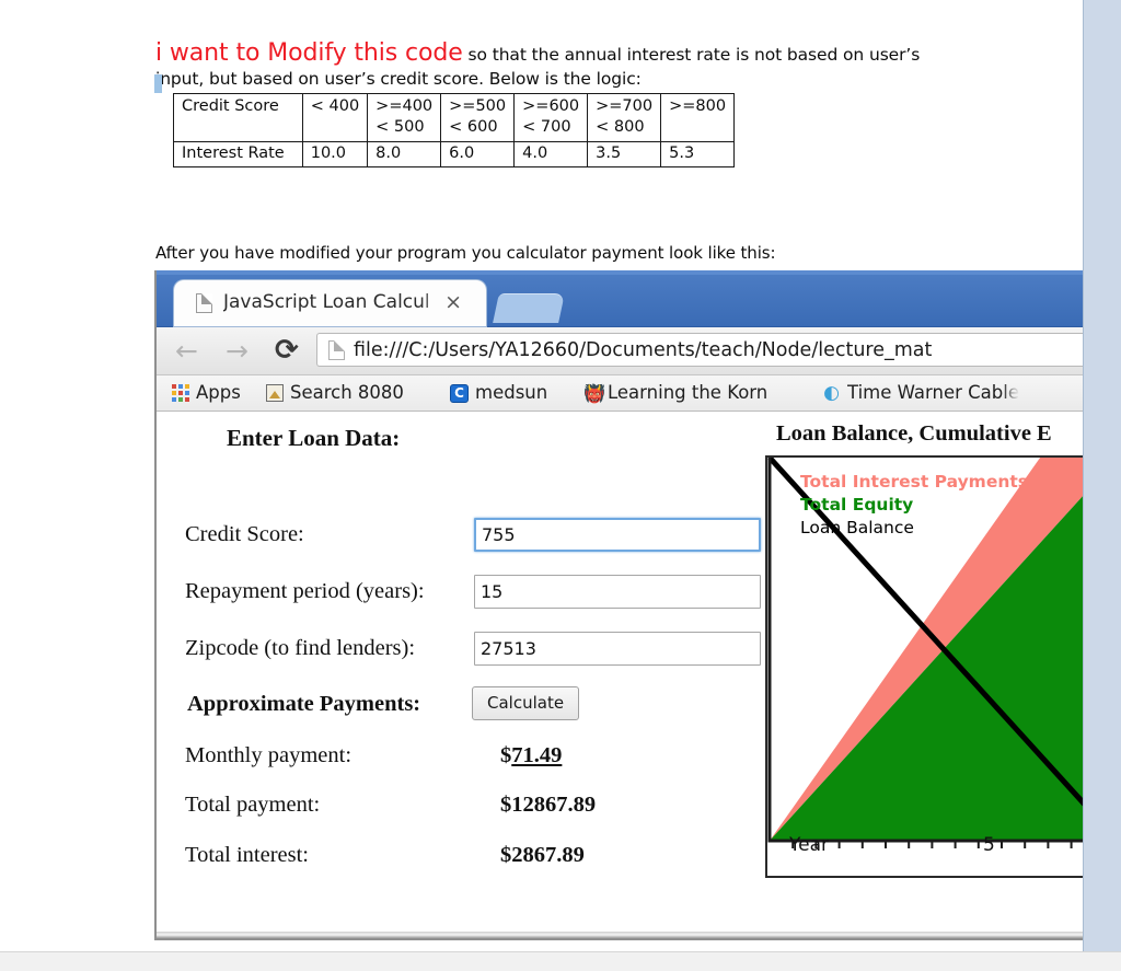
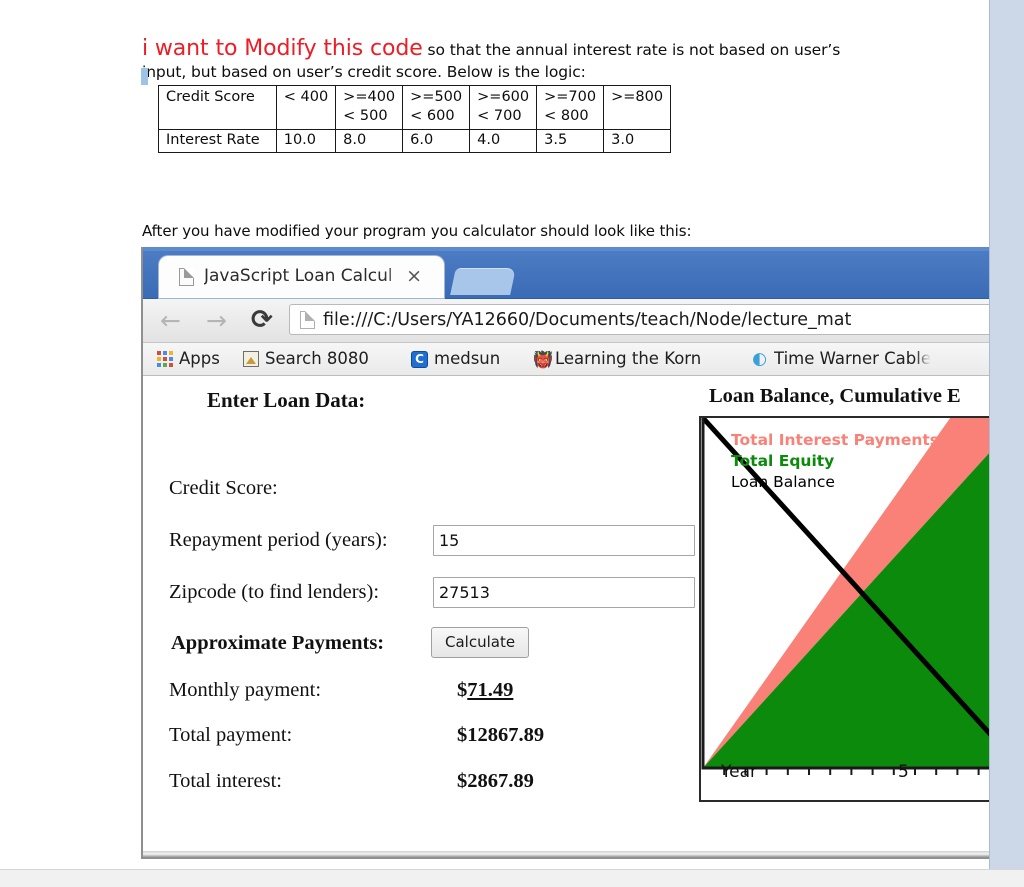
  i want to Modify this code so that the annual interest rate is not based on user’s nput, but based on user’s credit score. Below is the logic:
  Credit Score	< 400	>=400 < 500	>=500 < 600	>=600 < 700	>=700 < 800	>=800
- Interest Rate	10.0	8.0	6.0	4.0	3.5	5.3
+ Interest Rate	10.0	8.0	6.0	4.0	3.5	3.0
- After you have modified your program you calculator payment look like this:
+ After you have modified your program you calculator should look like this:
  JavaScript Loan Calcul
  ×
  ←
  →
  ⟳
  file:///C:/Users/YA12660/Documents/teach/Node/lecture_mat
  Apps
  Search 8080
  C
  medsun
  👹
  Learning the Korn
  ◐
  Time Warner Cable
  Enter Loan Data:
  Credit Score:
- 755
  Repayment period (years):
  15
  Zipcode (to find lenders):
  27513
  Approximate Payments:
  Calculate
  Monthly payment:
  $71.49
  Total payment:
  $12867.89
  Total interest:
  $2867.89
  Loan Balance, Cumulative E
  Total Interest Payments
  Total Equity
  Loan Balance
  Year
  5
